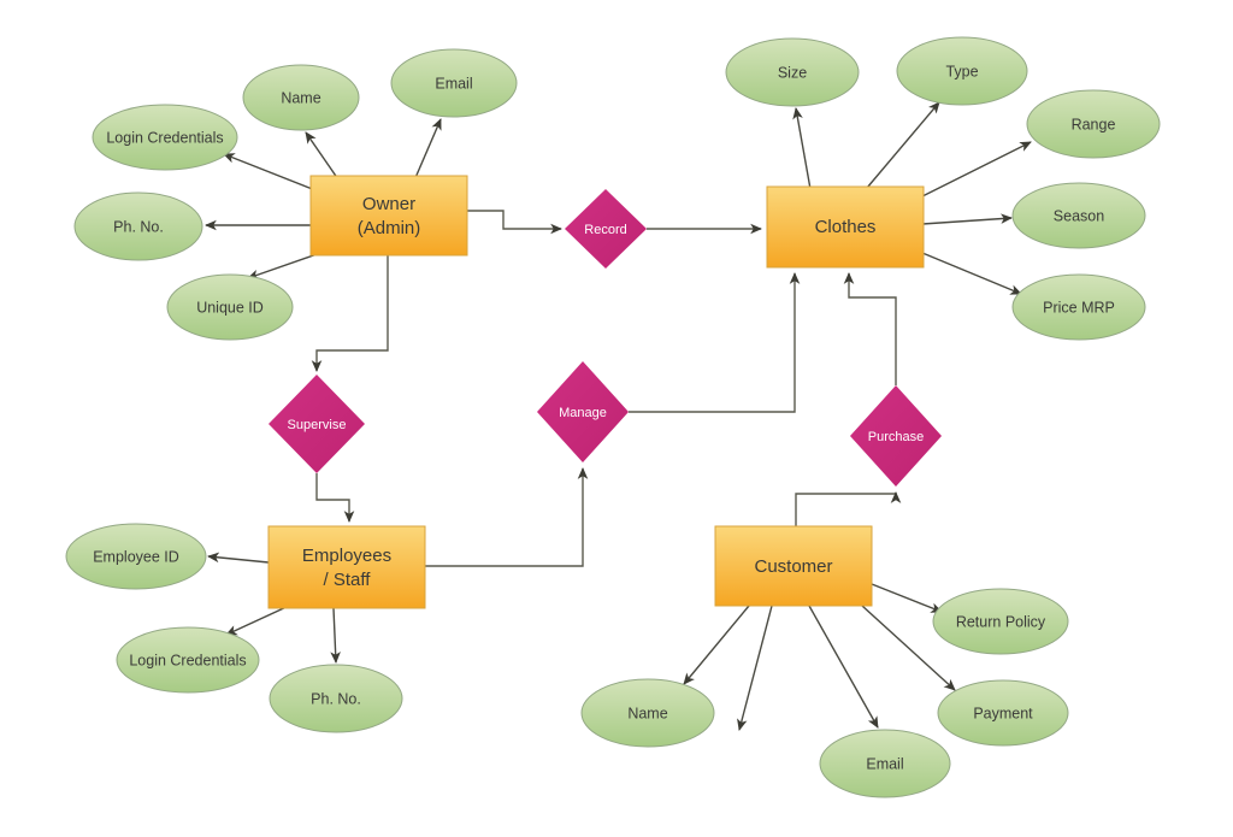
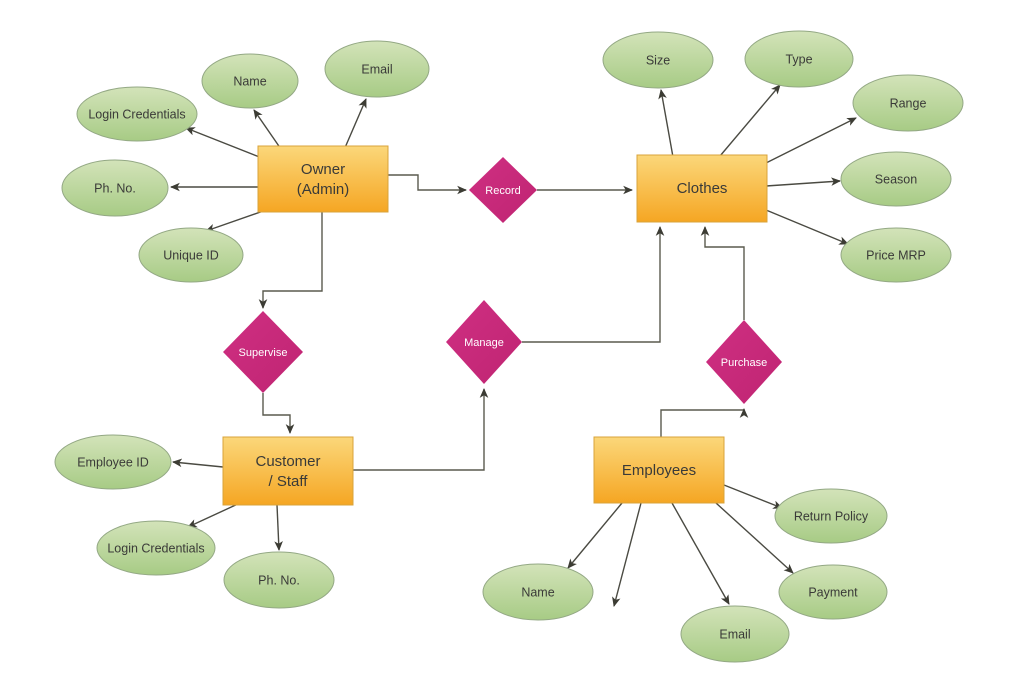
  Login Credentials
  Name
  Email
  Ph. No.
  Unique ID
  Size
  Type
  Range
  Season
  Price MRP
  Employee ID
  Login Credentials
  Ph. No.
  Return Policy
  Payment
  Name
  Email
  Record
  Supervise
  Manage
  Purchase
  Owner
  (Admin)
  Clothes
- Employees
+ Customer
  / Staff
- Customer
+ Employees
